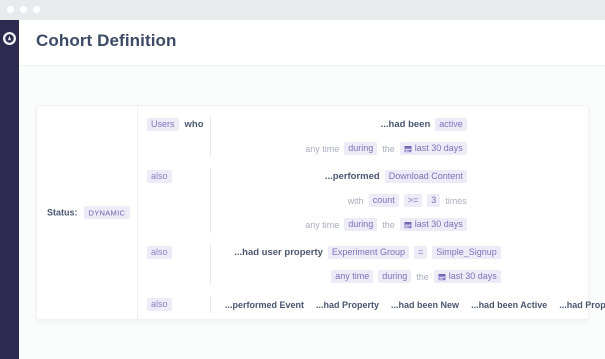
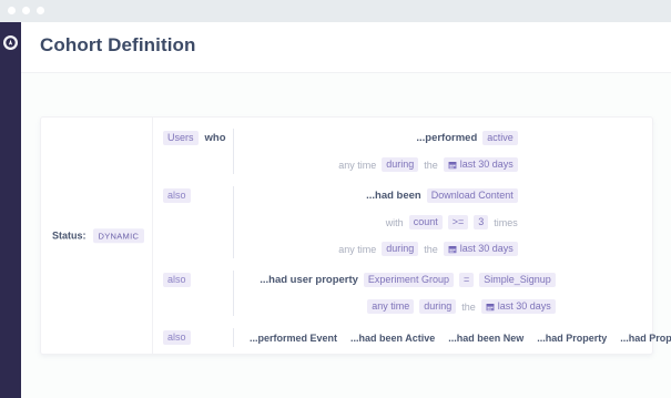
  Cohort Definition
  Status:
  DYNAMIC
  Users
  who
- ...had been
+ ...performed
  active
  any time
  during
  the
  last 30 days
  also
- ...performed
+ ...had been
  Download Content
  with
  count
  >=
  3
  times
  any time
  during
  the
  last 30 days
  also
  ...had user property
  Experiment Group
  =
  Simple_Signup
  any time
  during
  the
  last 30 days
  also
  ...performed Event
- ...had Property
+ ...had been Active
  ...had been New
- ...had been Active
+ ...had Property
